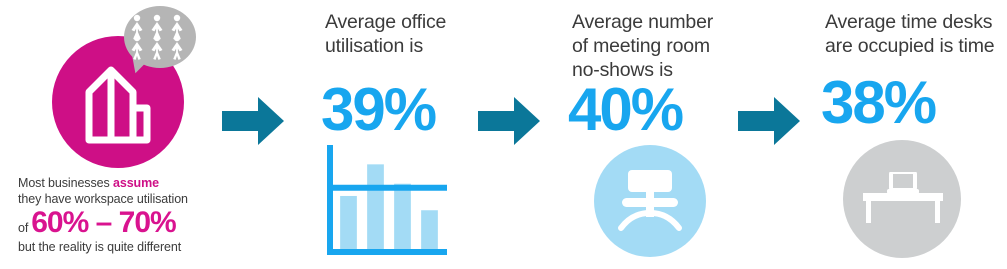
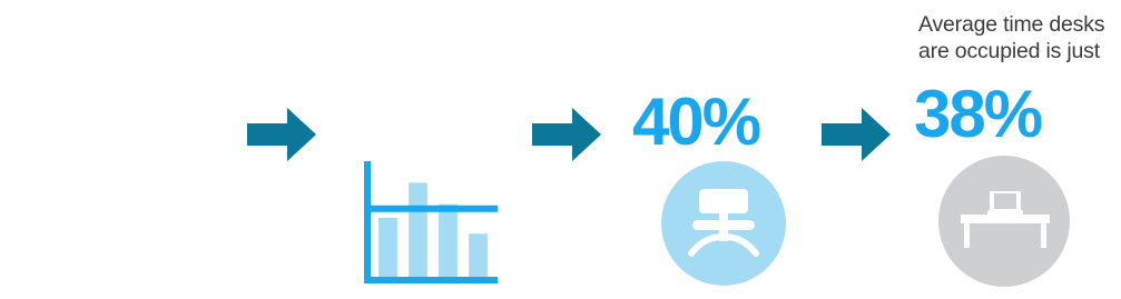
- Most businesses assume
- they have workspace utilisation
- of
- 60% – 70%
- but the reality is quite different
- Average office utilisation is
- 39%
- Average number of meeting room no-shows is
  40%
- Average time desks are occupied is time
+ Average time desks are occupied is just
  38%
